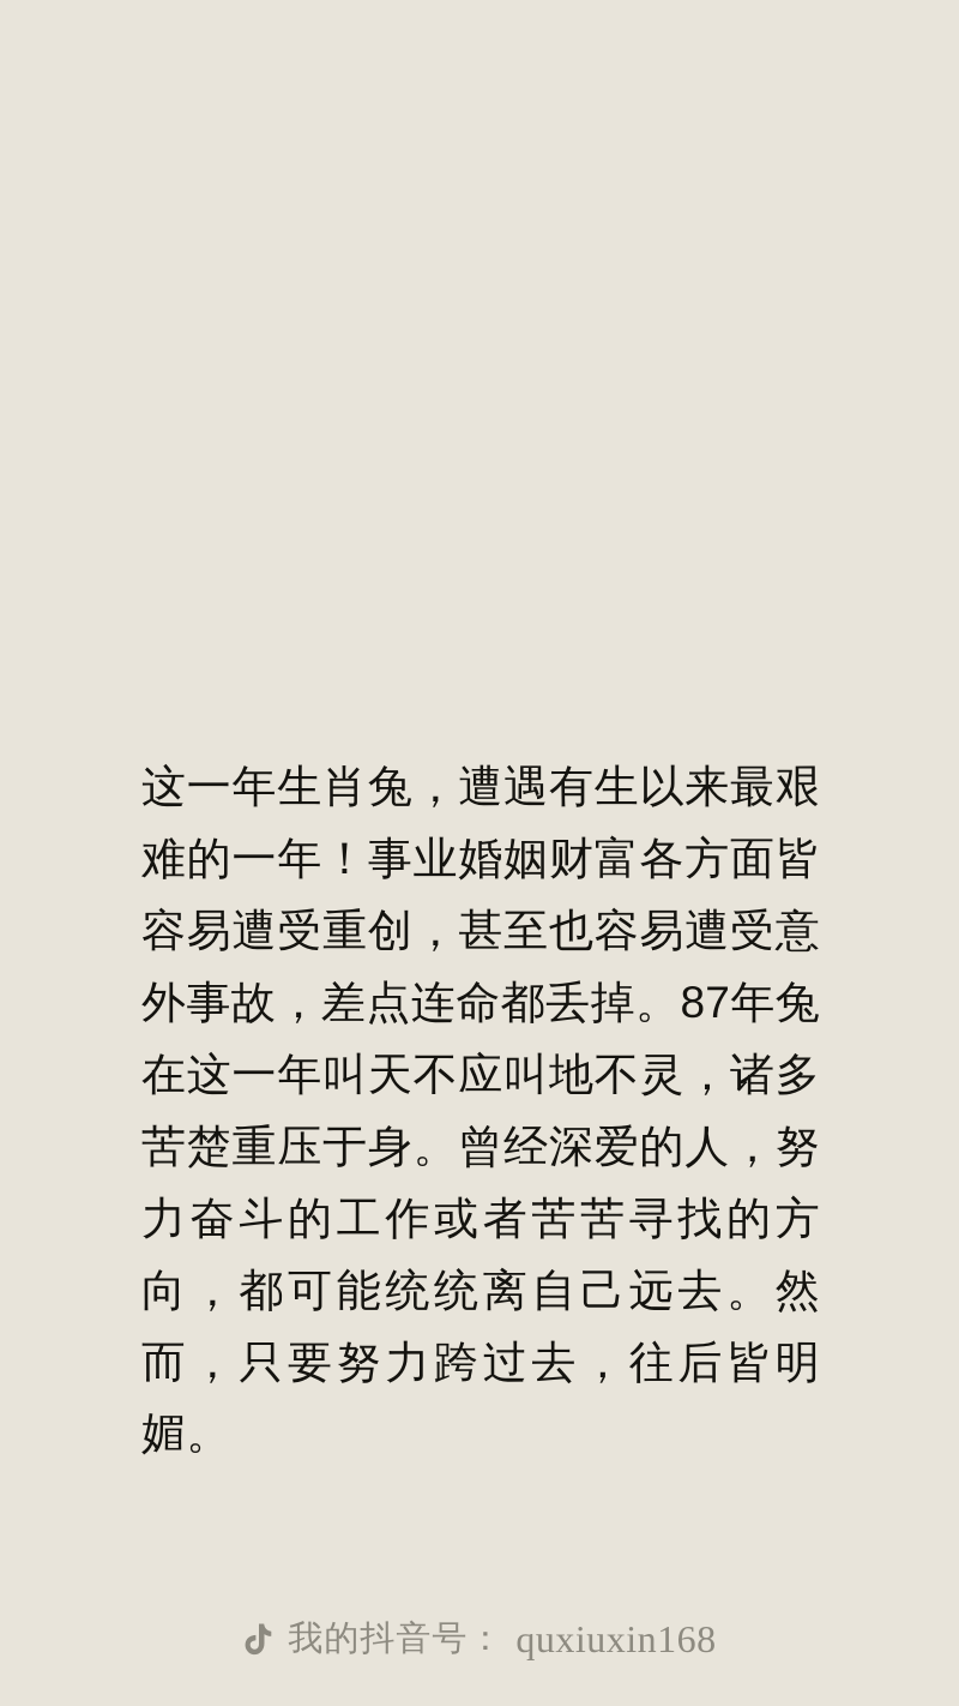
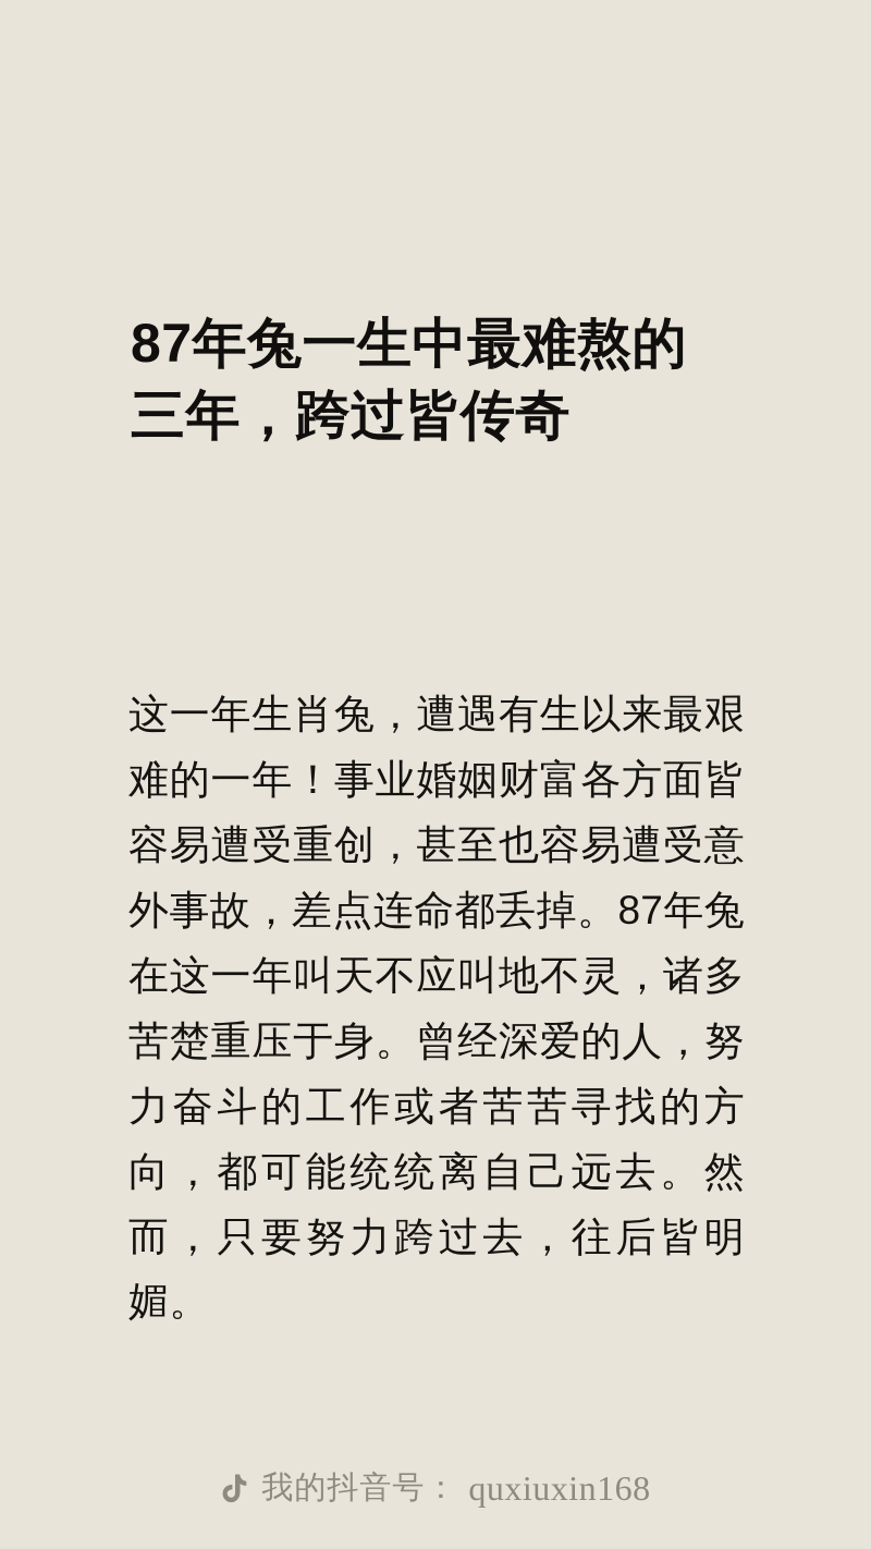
+ 87年兔一生中最难熬的三年，跨过皆传奇
  这一年生肖兔，遭遇有生以来最艰难的一年！事业婚姻财富各方面皆容易遭受重创，甚至也容易遭受意外事故，差点连命都丢掉。87年兔在这一年叫天不应叫地不灵，诸多苦楚重压于身。曾经深爱的人，努力奋斗的工作或者苦苦寻找的方向，都可能统统离自己远去。然而，只要努力跨过去，往后皆明媚。
  我的抖音号：
  quxiuxin168
